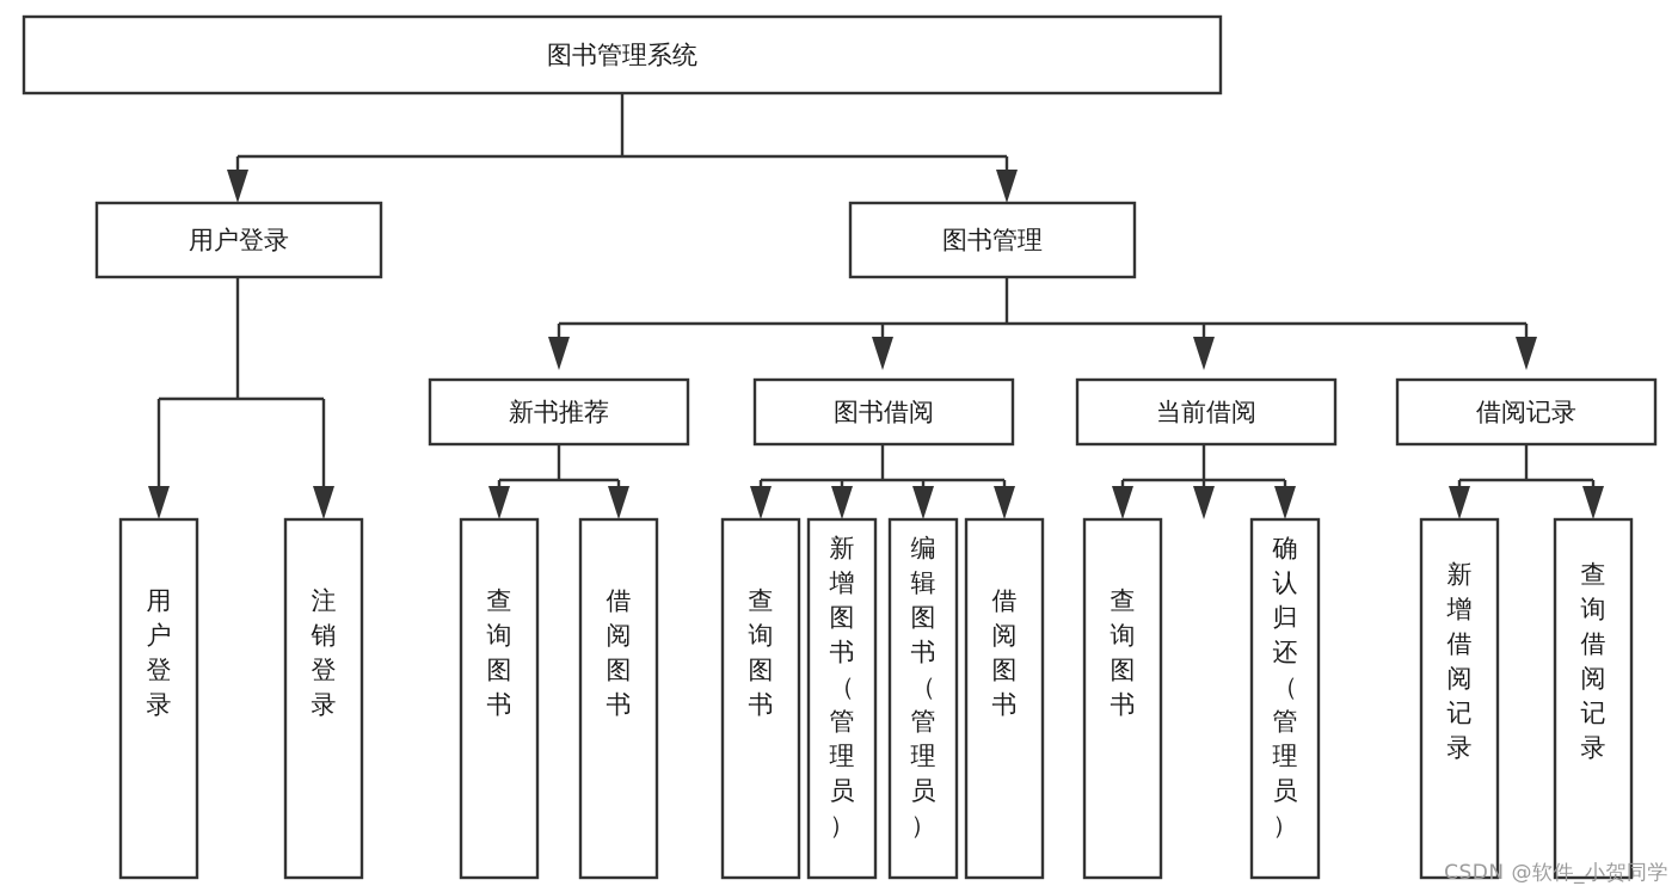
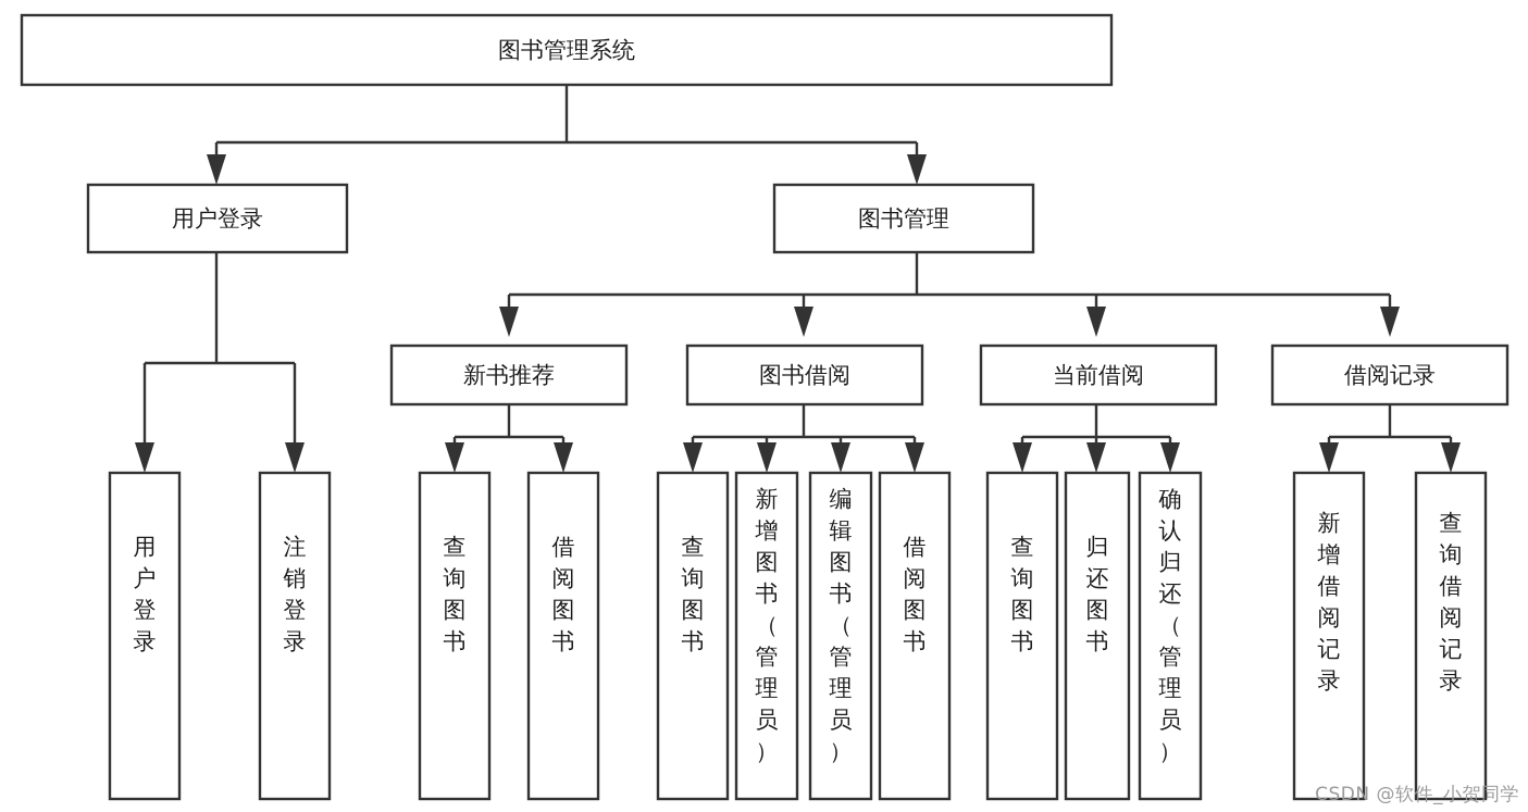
  图书管理系统
  用户登录
  图书管理
  新书推荐
  图书借阅
  当前借阅
  借阅记录
  用户登录
  注销登录
  查询图书
  借阅图书
  查询图书
  新增图书（管理员）
  编辑图书（管理员）
  借阅图书
  查询图书
+ 归还图书
  确认归还（管理员）
  新增借阅记录
  查询借阅记录
  CSDN @软件_小贺同学
